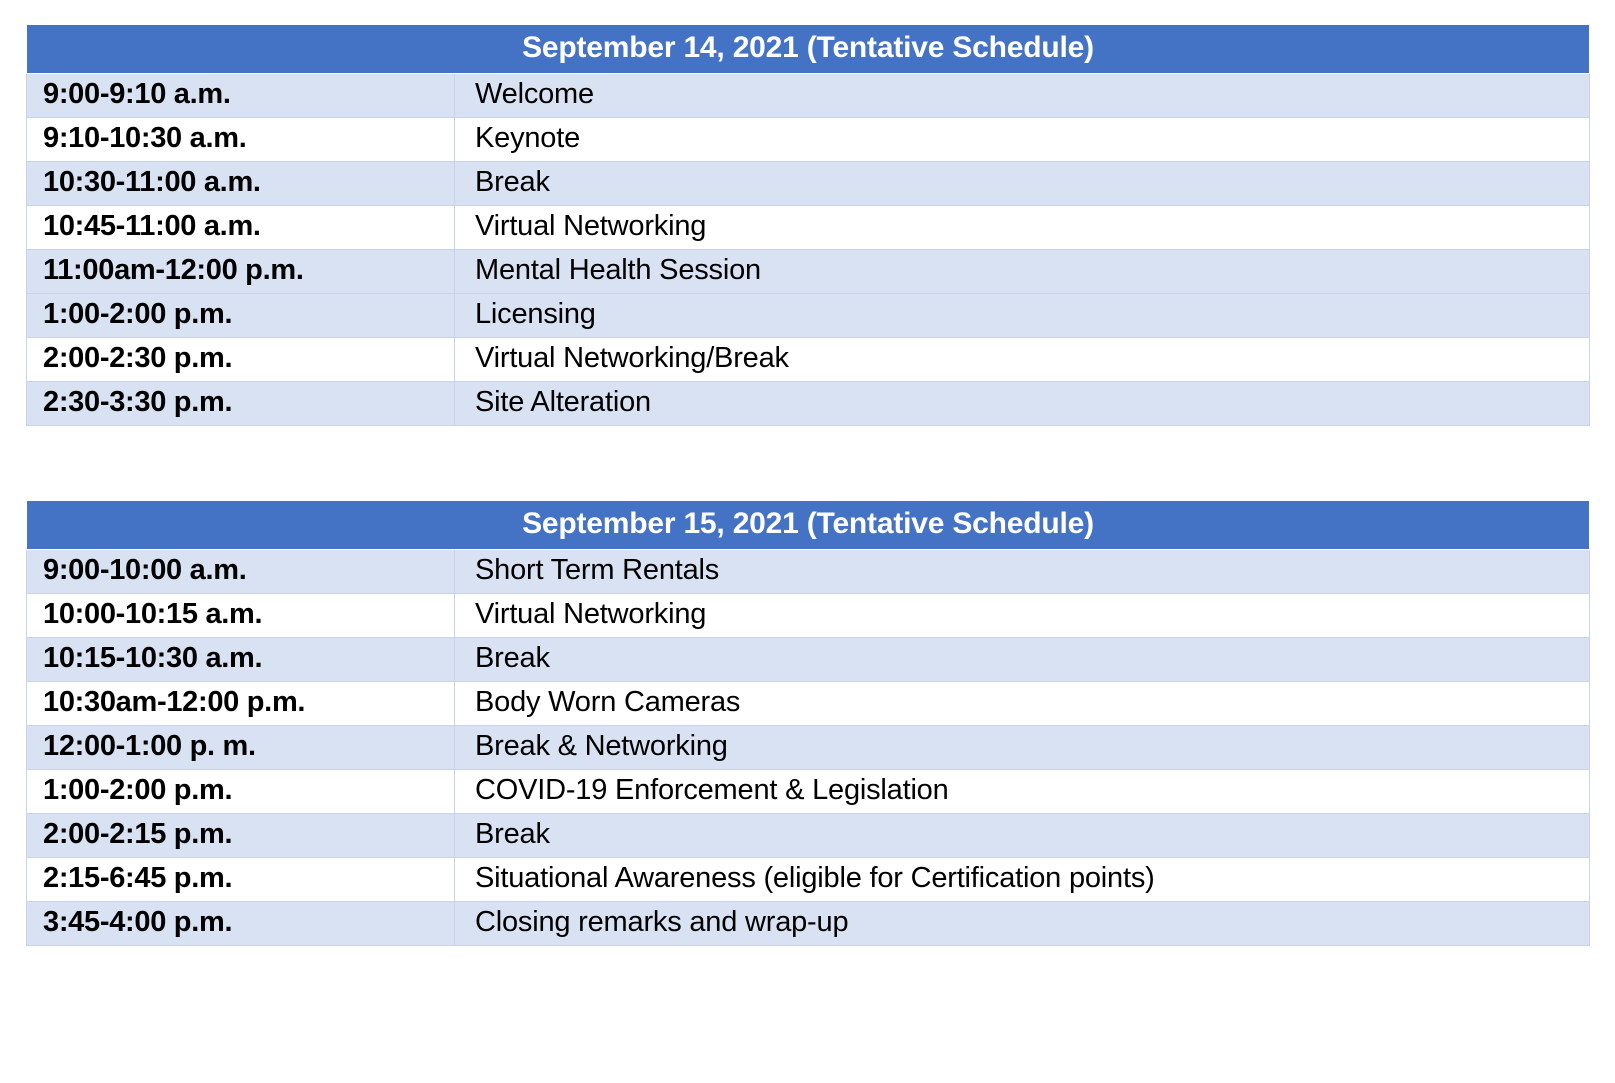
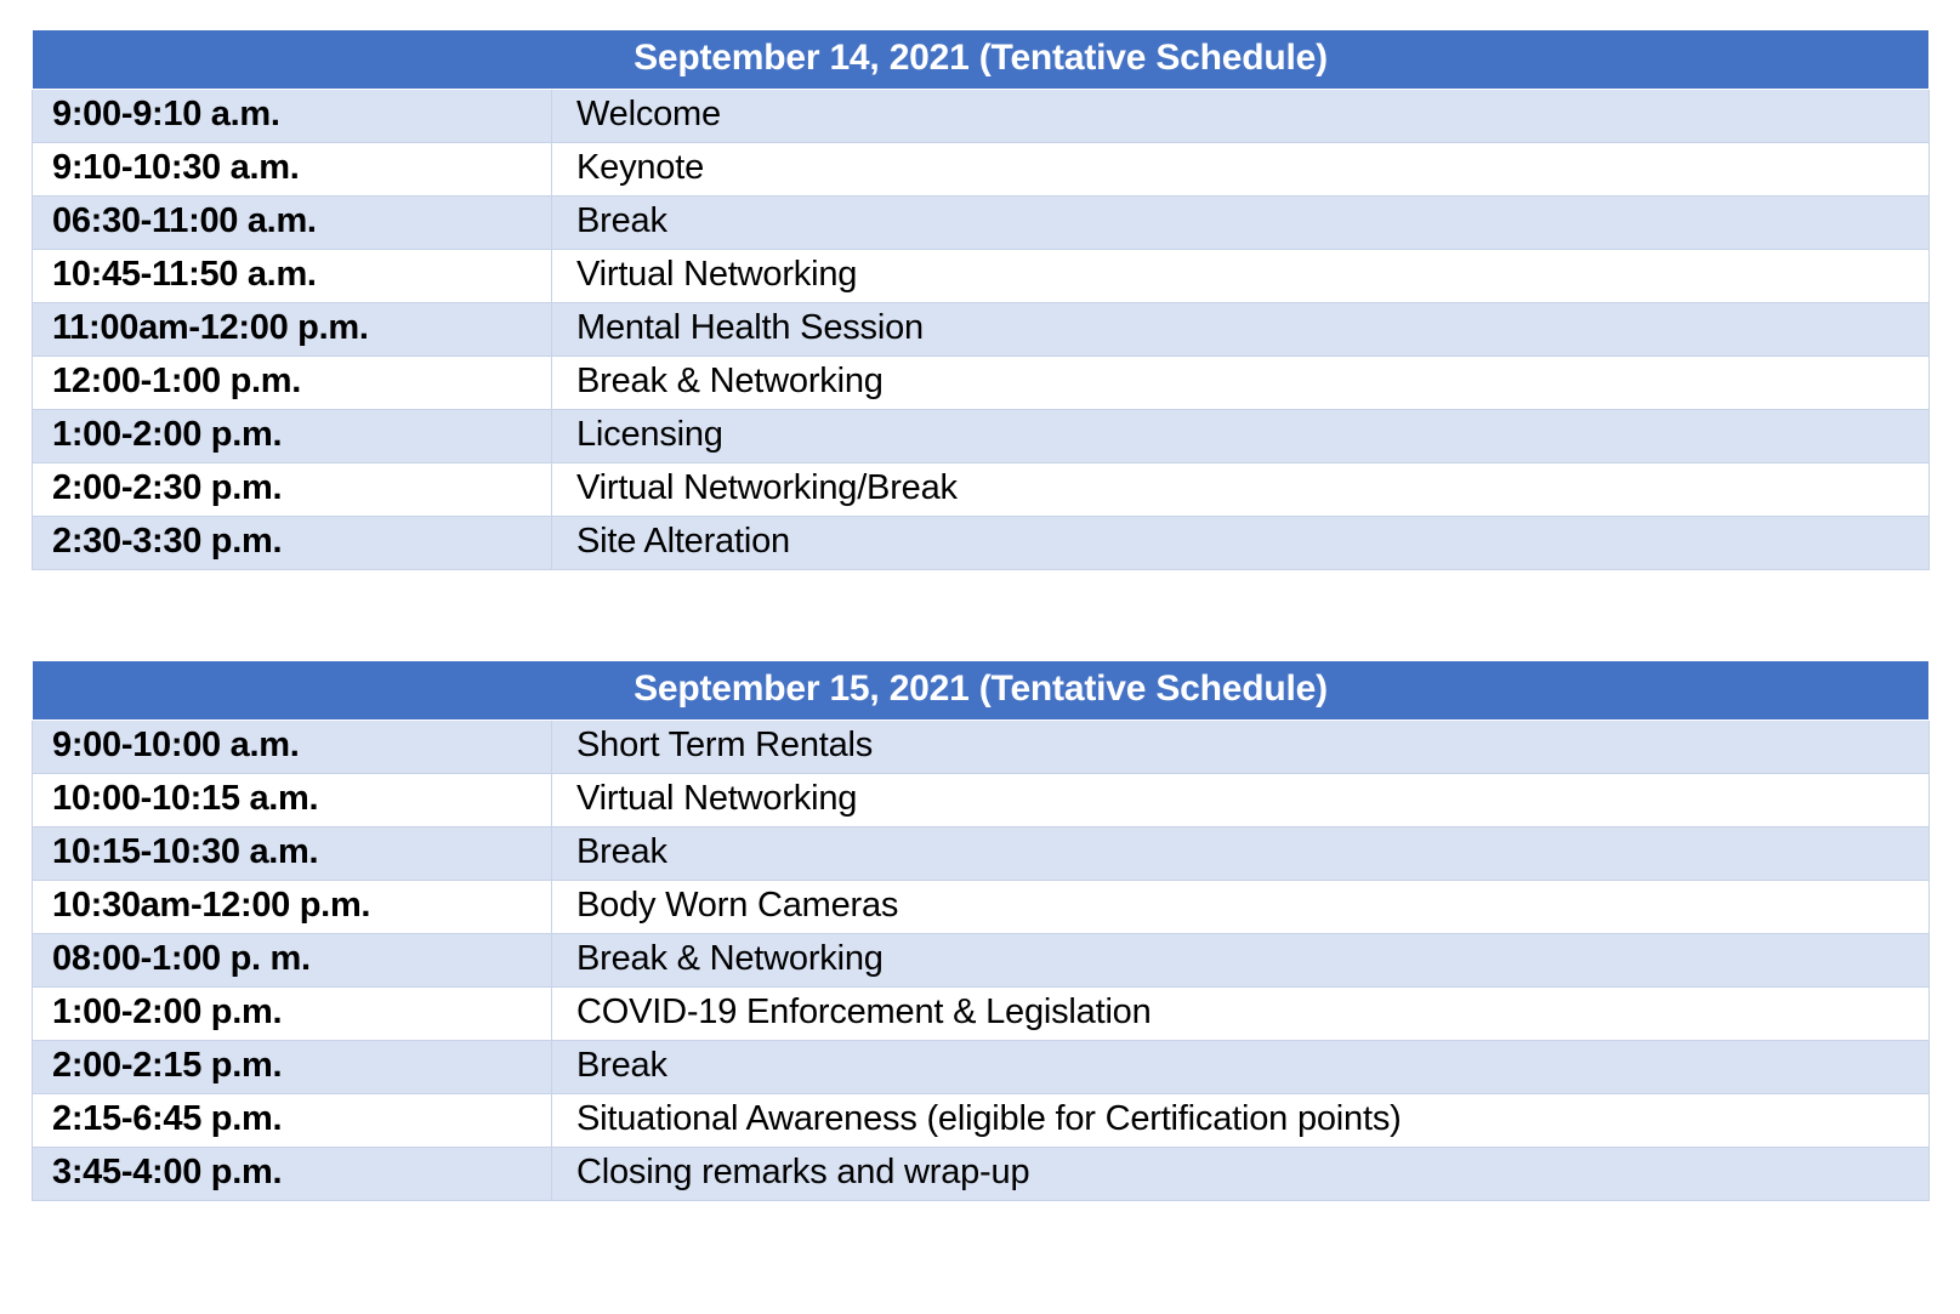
  September 14, 2021 (Tentative Schedule)
  9:00-9:10 a.m.	Welcome
  9:10-10:30 a.m.	Keynote
- 10:30-11:00 a.m.	Break
+ 06:30-11:00 a.m.	Break
- 10:45-11:00 a.m.	Virtual Networking
+ 10:45-11:50 a.m.	Virtual Networking
  11:00am-12:00 p.m.	Mental Health Session
+ 12:00-1:00 p.m.	Break & Networking
  1:00-2:00 p.m.	Licensing
  2:00-2:30 p.m.	Virtual Networking/Break
  2:30-3:30 p.m.	Site Alteration
  September 15, 2021 (Tentative Schedule)
  9:00-10:00 a.m.	Short Term Rentals
  10:00-10:15 a.m.	Virtual Networking
  10:15-10:30 a.m.	Break
  10:30am-12:00 p.m.	Body Worn Cameras
- 12:00-1:00 p. m.	Break & Networking
+ 08:00-1:00 p. m.	Break & Networking
  1:00-2:00 p.m.	COVID-19 Enforcement & Legislation
  2:00-2:15 p.m.	Break
  2:15-6:45 p.m.	Situational Awareness (eligible for Certification points)
  3:45-4:00 p.m.	Closing remarks and wrap-up
